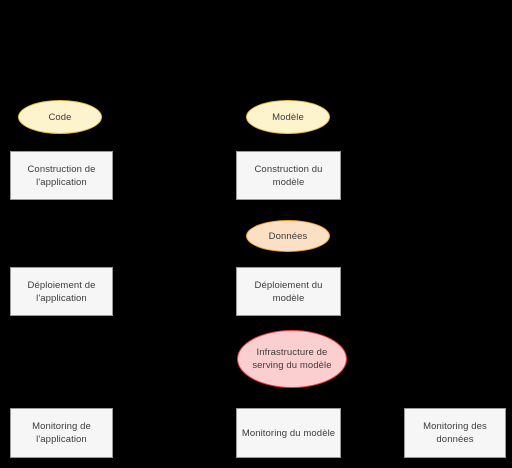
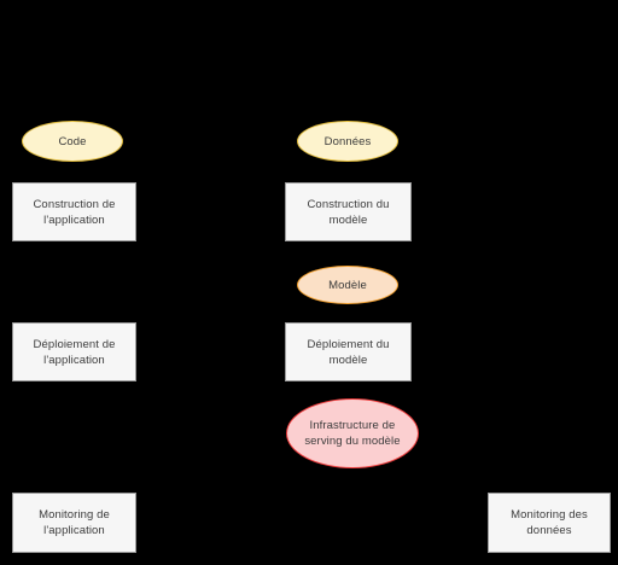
  Code
- Modèle
+ Données
  Construction de
  l'application
  Construction du
  modèle
- Données
+ Modèle
  Déploiement de
  l'application
  Déploiement du
  modèle
  Infrastructure de
  serving du modèle
  Monitoring de
  l'application
- Monitoring du modèle
  Monitoring des
  données
